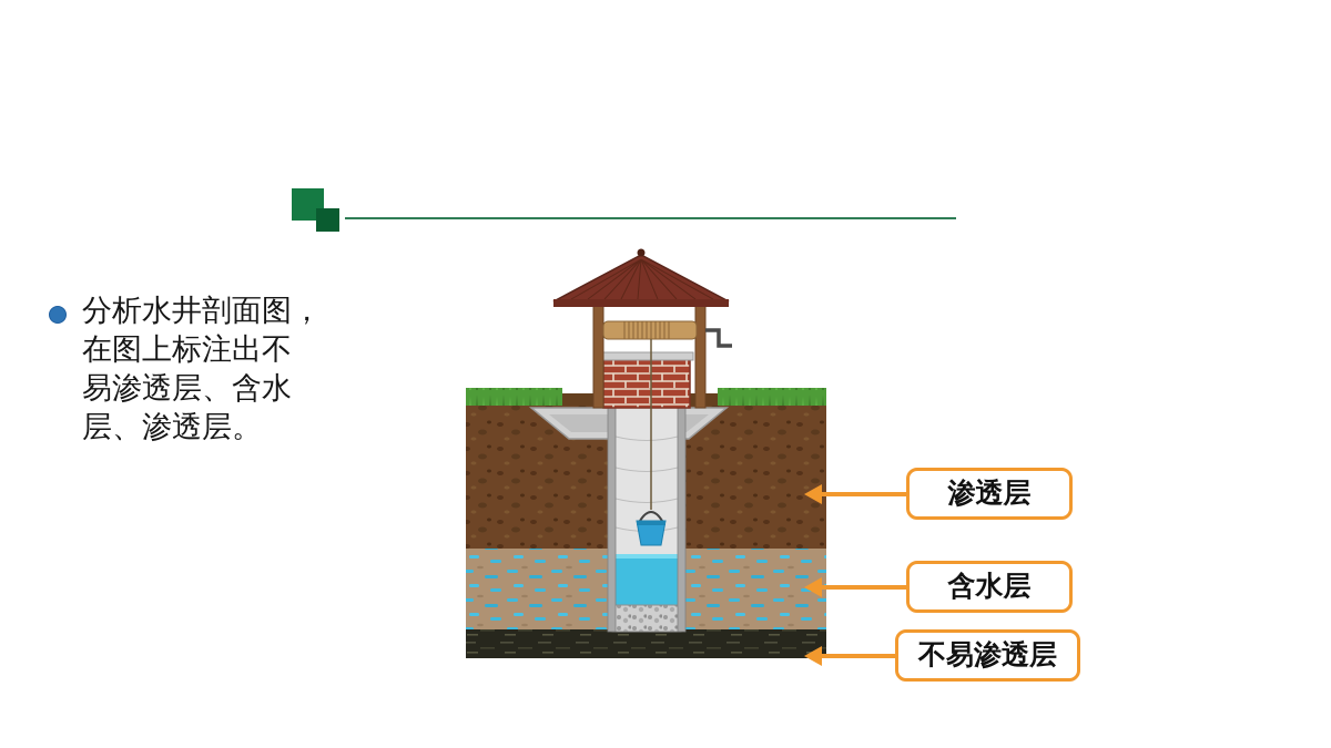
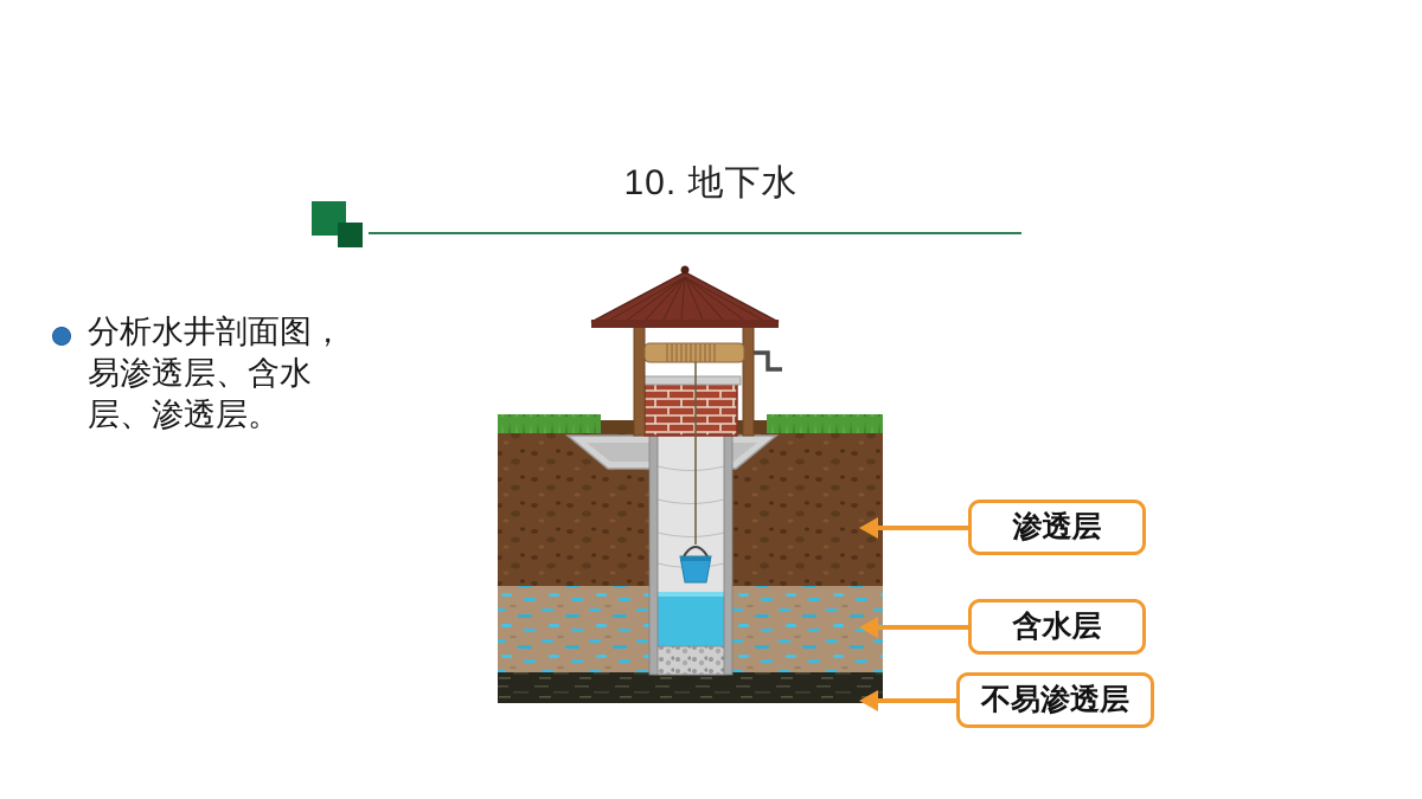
+ 10. 地下水
  分析水井剖面图，
- 在图上标注出不
  易渗透层、含水
  层、渗透层。
  渗透层
  含水层
  不易渗透层
